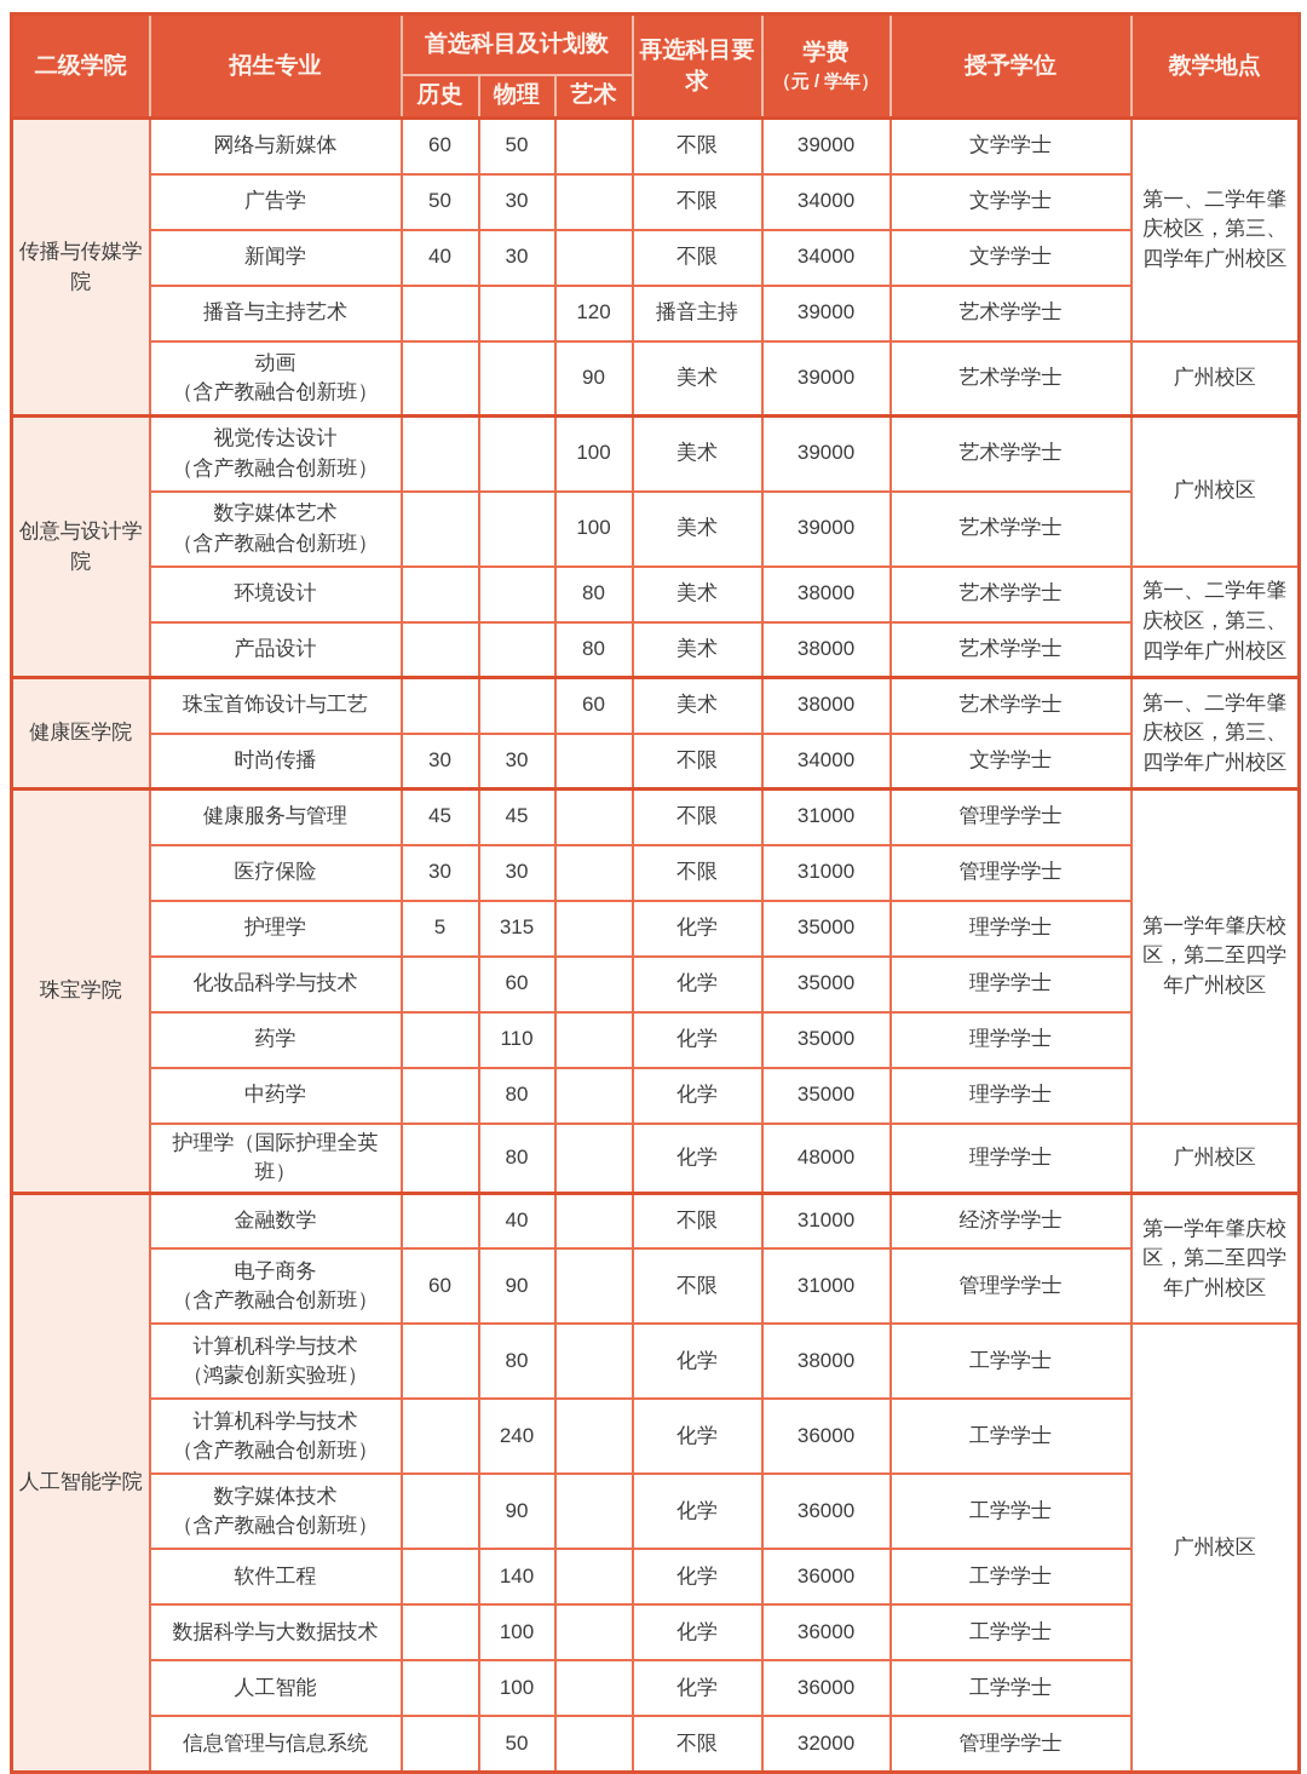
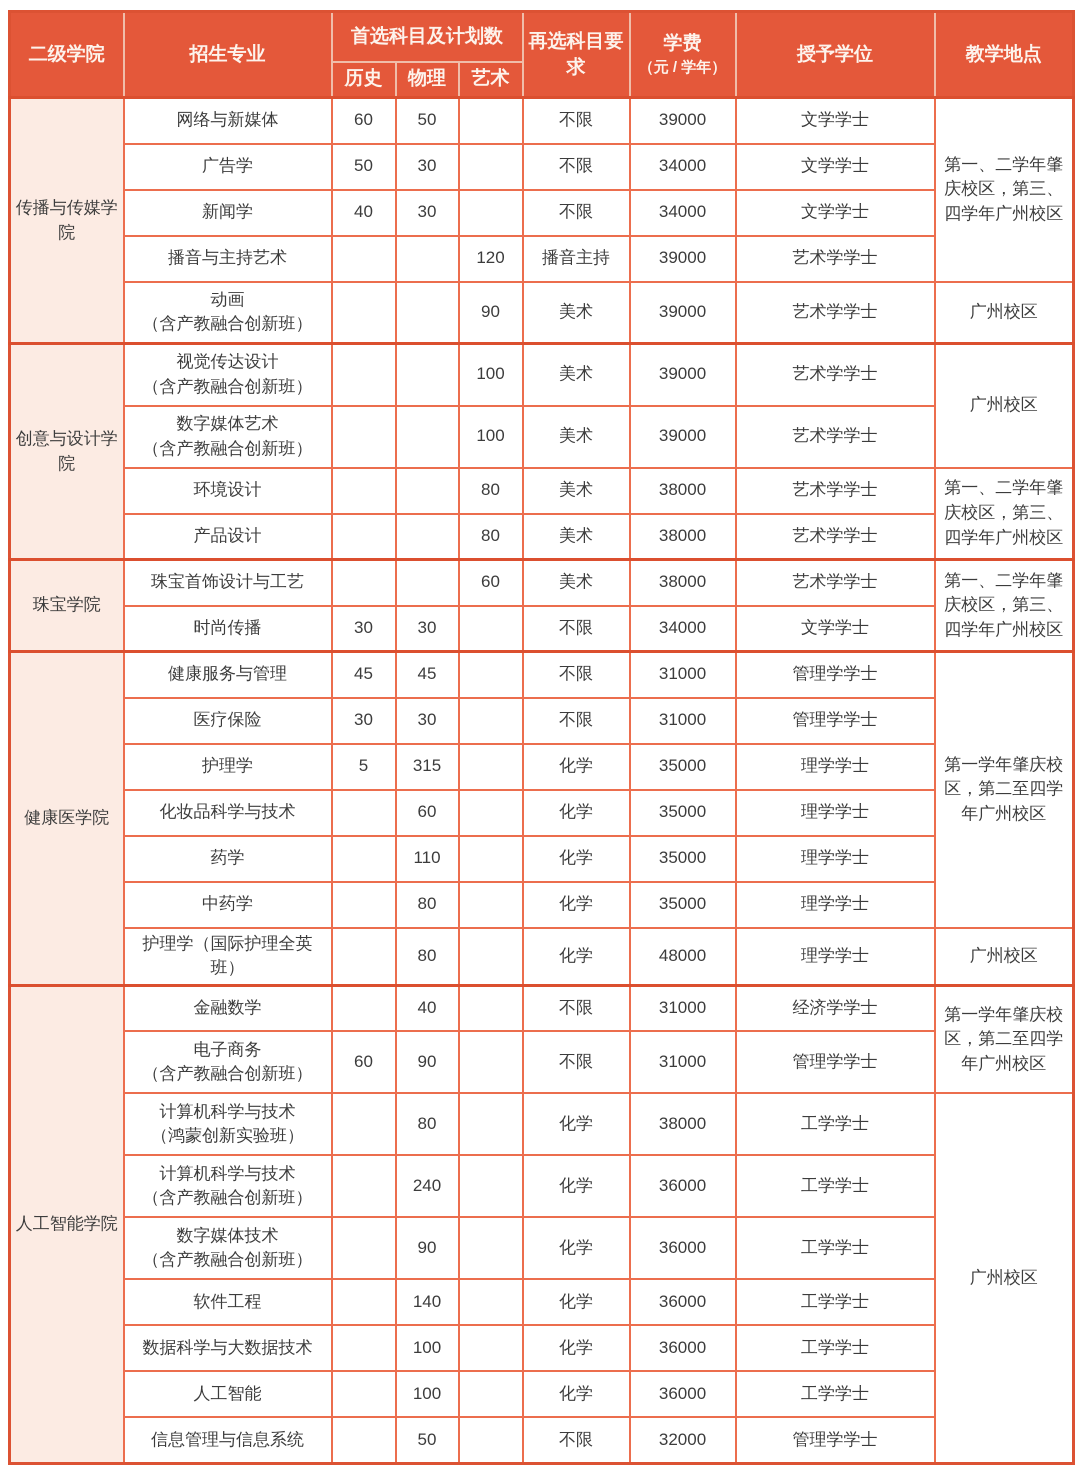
  二级学院	招生专业	首选科目及计划数	再选科目要求	学费 （元 / 学年）	授予学位	教学地点
  历史	物理	艺术
  传播与传媒学院	网络与新媒体	60	50		不限	39000	文学学士	第一、二学年肇庆校区，第三、四学年广州校区
  广告学	50	30		不限	34000	文学学士
  新闻学	40	30		不限	34000	文学学士
  播音与主持艺术			120	播音主持	39000	艺术学学士
  动画（含产教融合创新班）			90	美术	39000	艺术学学士	广州校区
  创意与设计学院	视觉传达设计（含产教融合创新班）			100	美术	39000	艺术学学士	广州校区
  数字媒体艺术（含产教融合创新班）			100	美术	39000	艺术学学士
  环境设计			80	美术	38000	艺术学学士	第一、二学年肇庆校区，第三、四学年广州校区
  产品设计			80	美术	38000	艺术学学士
- 健康医学院	珠宝首饰设计与工艺			60	美术	38000	艺术学学士	第一、二学年肇庆校区，第三、四学年广州校区
+ 珠宝学院	珠宝首饰设计与工艺			60	美术	38000	艺术学学士	第一、二学年肇庆校区，第三、四学年广州校区
  时尚传播	30	30		不限	34000	文学学士
- 珠宝学院	健康服务与管理	45	45		不限	31000	管理学学士	第一学年肇庆校区，第二至四学年广州校区
+ 健康医学院	健康服务与管理	45	45		不限	31000	管理学学士	第一学年肇庆校区，第二至四学年广州校区
  医疗保险	30	30		不限	31000	管理学学士
  护理学	5	315		化学	35000	理学学士
  化妆品科学与技术		60		化学	35000	理学学士
  药学		110		化学	35000	理学学士
  中药学		80		化学	35000	理学学士
  护理学（国际护理全英班）		80		化学	48000	理学学士	广州校区
  人工智能学院	金融数学		40		不限	31000	经济学学士	第一学年肇庆校区，第二至四学年广州校区
  电子商务（含产教融合创新班）	60	90		不限	31000	管理学学士
  计算机科学与技术（鸿蒙创新实验班）		80		化学	38000	工学学士	广州校区
  计算机科学与技术（含产教融合创新班）		240		化学	36000	工学学士
  数字媒体技术（含产教融合创新班）		90		化学	36000	工学学士
  软件工程		140		化学	36000	工学学士
  数据科学与大数据技术		100		化学	36000	工学学士
  人工智能		100		化学	36000	工学学士
  信息管理与信息系统		50		不限	32000	管理学学士
